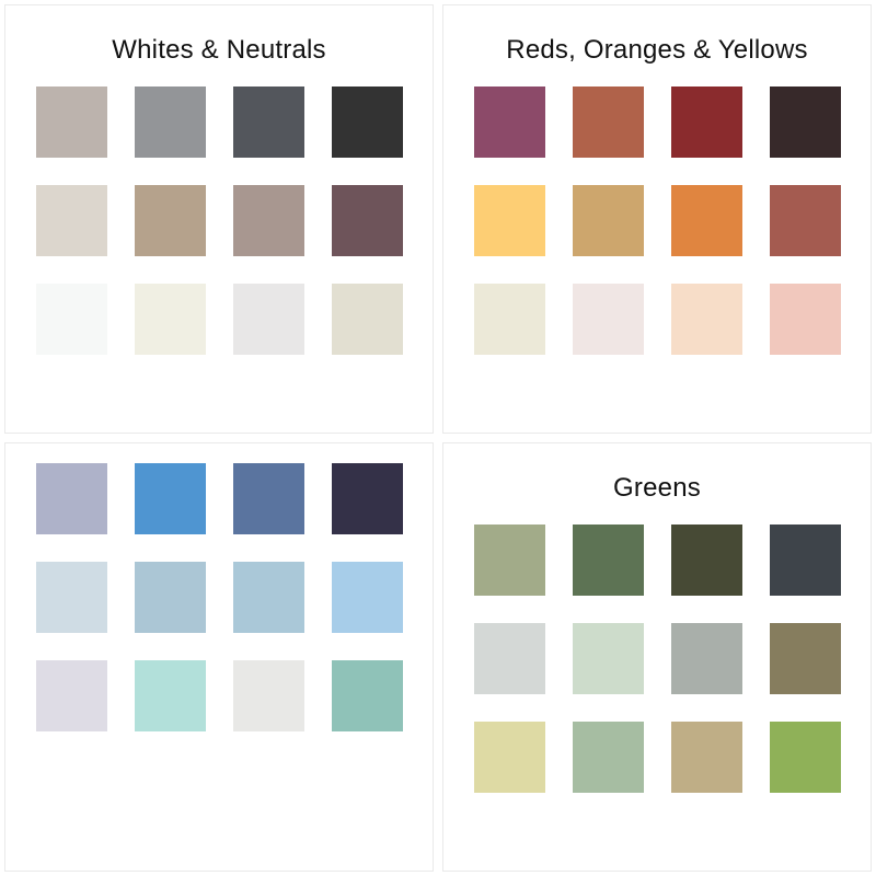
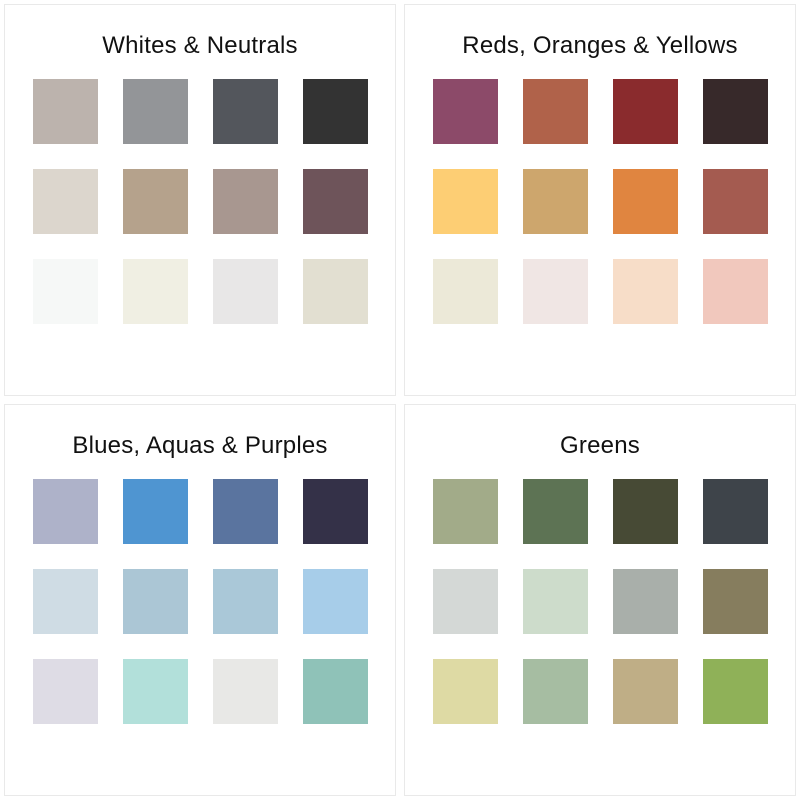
  Whites & Neutrals
  Reds, Oranges & Yellows
+ Blues, Aquas & Purples
  Greens
